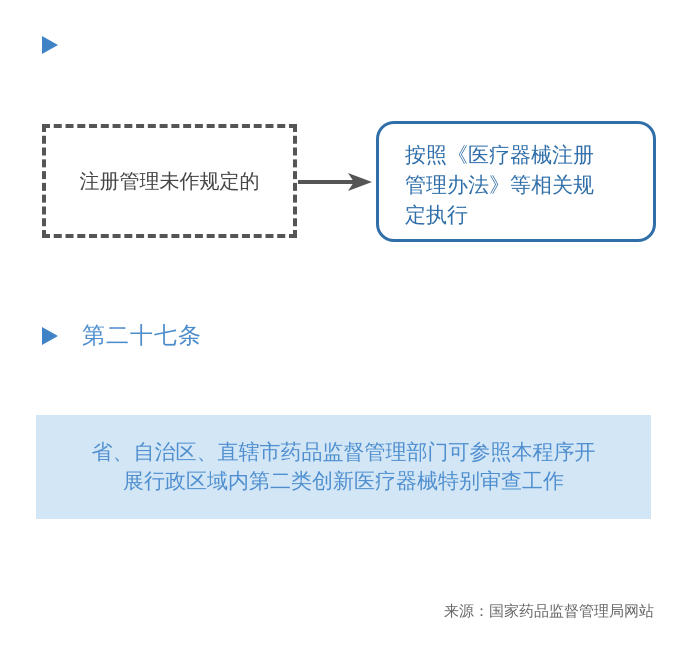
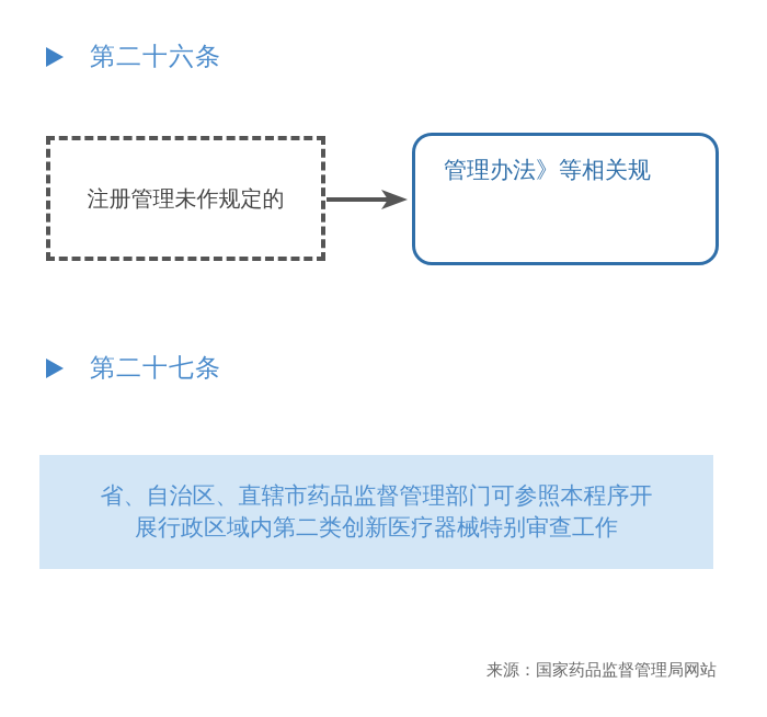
+ 第二十六条
  注册管理未作规定的
- 按照《医疗器械注册
  管理办法》等相关规
- 定执行
  第二十七条
  省、自治区、直辖市药品监督管理部门可参照本程序开
  展行政区域内第二类创新医疗器械特别审查工作
  来源：国家药品监督管理局网站
